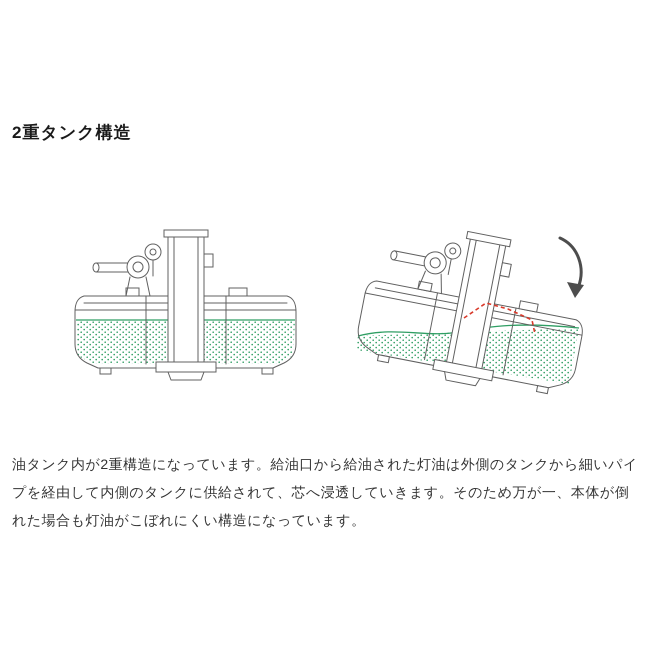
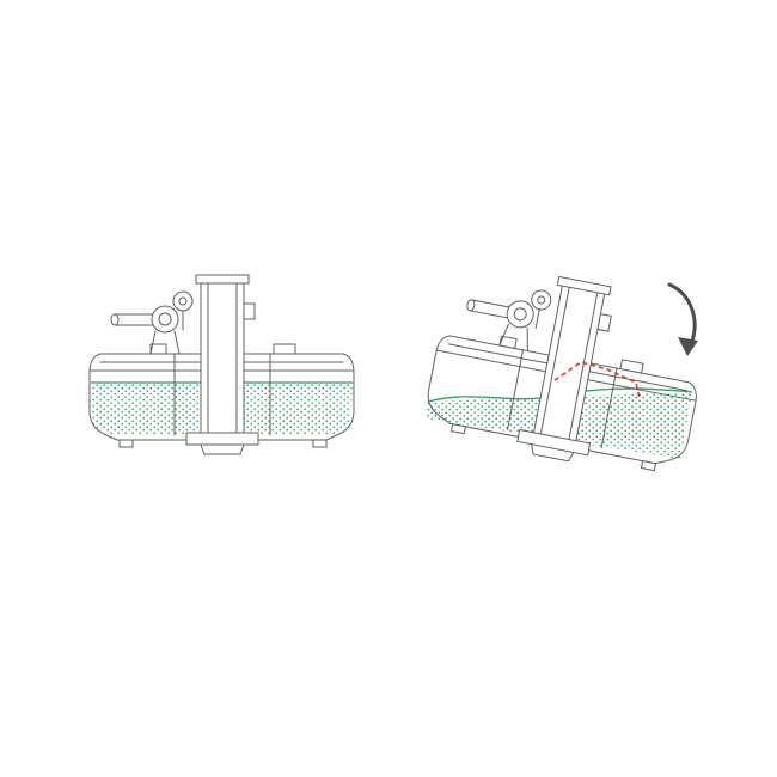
- 2重タンク構造
- 油タンク内が2重構造になっています。給油口から給油された灯油は外側のタンクから細いパイプを経由して内側のタンクに供給されて、芯へ浸透していきます。そのため万が一、本体が倒れた場合も灯油がこぼれにくい構造になっています。
